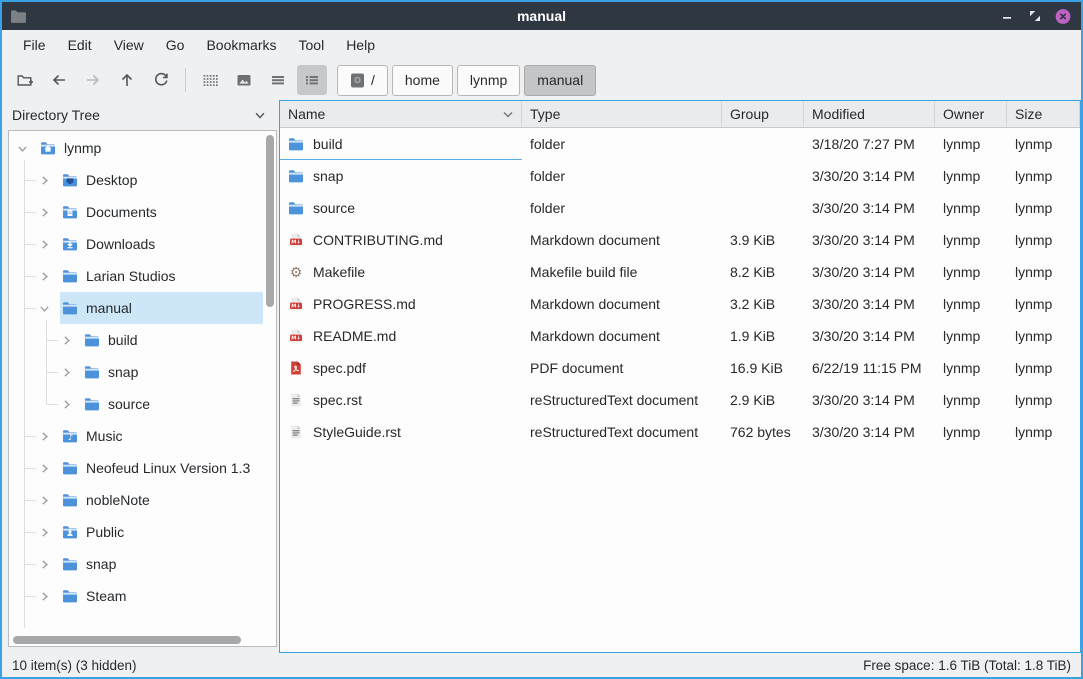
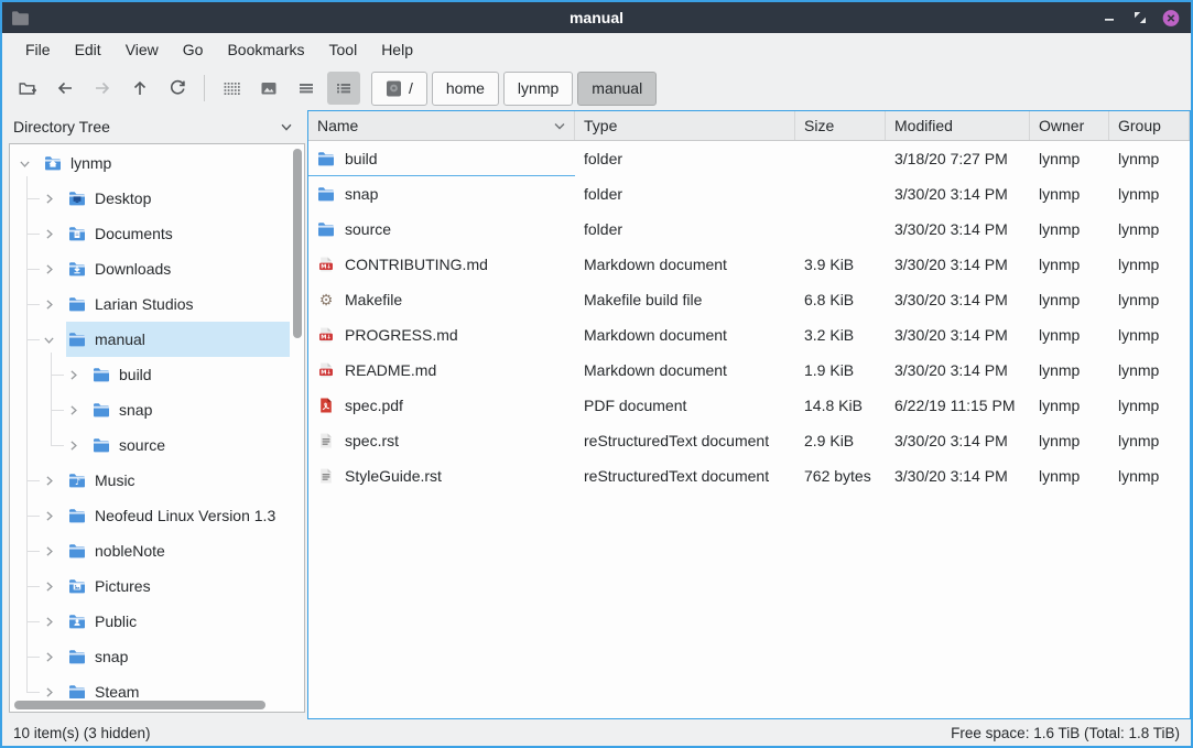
  manual
  File
  Edit
  View
  Go
  Bookmarks
  Tool
  Help
  /
  home
  lynmp
  manual
  Directory Tree
  lynmp
  Desktop
  Documents
  Downloads
  Larian Studios
  manual
  build
  snap
  source
  ♪
  Music
  Neofeud Linux Version 1.3
  nobleNote
+ Pictures
  Public
  snap
  Steam
  Name
  Type
- Group
+ Size
  Modified
  Owner
- Size
+ Group
  build
  folder
  3/18/20 7:27 PM
  lynmp
  lynmp
  snap
  folder
  3/30/20 3:14 PM
  lynmp
  lynmp
  source
  folder
  3/30/20 3:14 PM
  lynmp
  lynmp
  CONTRIBUTING.md
  Markdown document
  3.9 KiB
  3/30/20 3:14 PM
  lynmp
  lynmp
  ⚙
  Makefile
  Makefile build file
- 8.2 KiB
+ 6.8 KiB
  3/30/20 3:14 PM
  lynmp
  lynmp
  PROGRESS.md
  Markdown document
  3.2 KiB
  3/30/20 3:14 PM
  lynmp
  lynmp
  README.md
  Markdown document
  1.9 KiB
  3/30/20 3:14 PM
  lynmp
  lynmp
  spec.pdf
  PDF document
- 16.9 KiB
+ 14.8 KiB
  6/22/19 11:15 PM
  lynmp
  lynmp
  spec.rst
  reStructuredText document
  2.9 KiB
  3/30/20 3:14 PM
  lynmp
  lynmp
  StyleGuide.rst
  reStructuredText document
  762 bytes
  3/30/20 3:14 PM
  lynmp
  lynmp
  10 item(s) (3 hidden)
  Free space: 1.6 TiB (Total: 1.8 TiB)
